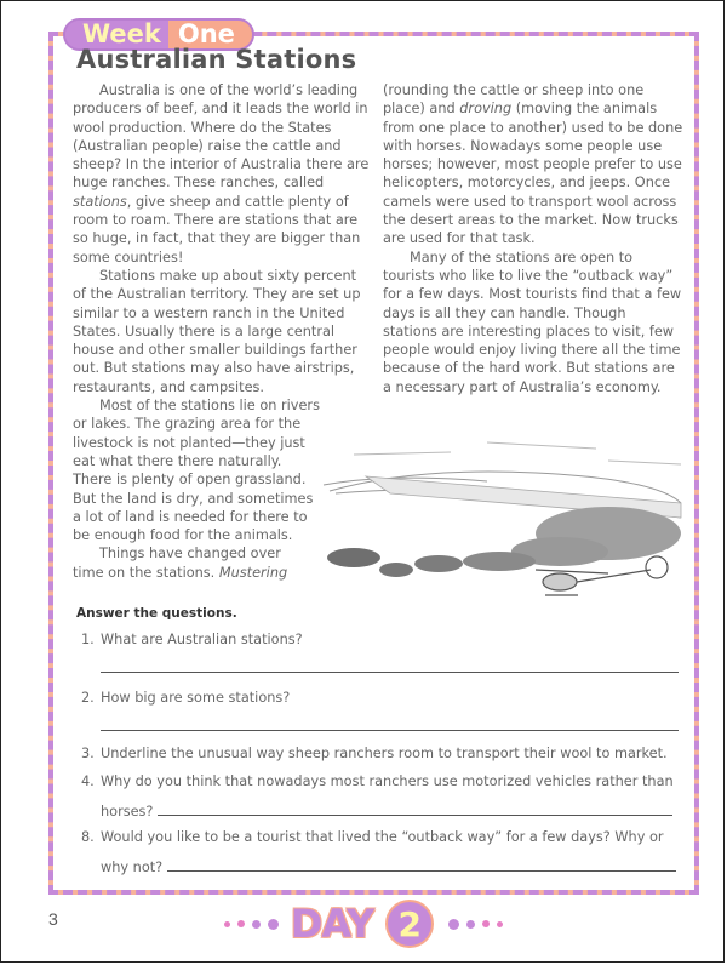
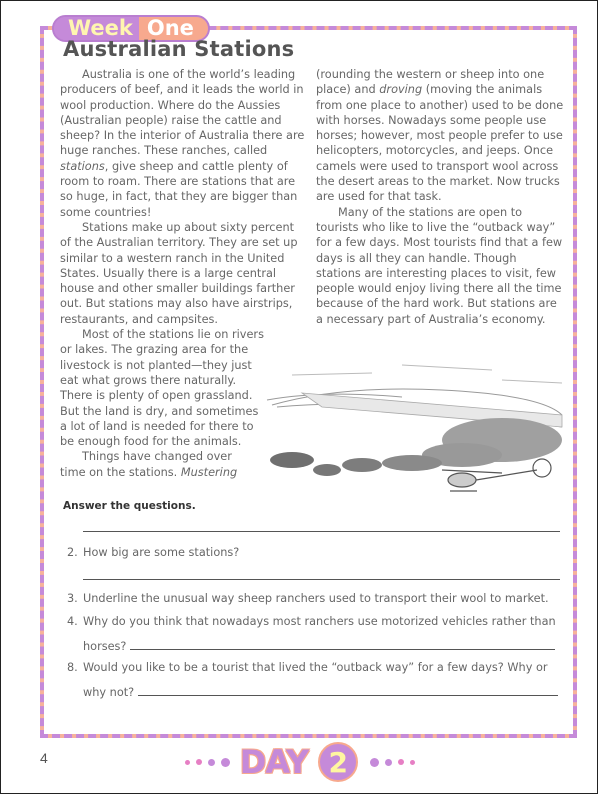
  Week
  One
  Australian Stations
- Australia is one of the world’s leading producers of beef, and it leads the world in wool production. Where do the States (Australian people) raise the cattle and sheep? In the interior of Australia there are huge ranches. These ranches, called stations, give sheep and cattle plenty of room to roam. There are stations that are so huge, in fact, that they are bigger than some countries!
+ Australia is one of the world’s leading producers of beef, and it leads the world in wool production. Where do the Aussies (Australian people) raise the cattle and sheep? In the interior of Australia there are huge ranches. These ranches, called stations, give sheep and cattle plenty of room to roam. There are stations that are so huge, in fact, that they are bigger than some countries!
  Stations make up about sixty percent of the Australian territory. They are set up similar to a western ranch in the United States. Usually there is a large central house and other smaller buildings farther out. But stations may also have airstrips, restaurants, and campsites.
- Most of the stations lie on rivers or lakes. The grazing area for the livestock is not planted—they just eat what there there naturally. There is plenty of open grassland. But the land is dry, and sometimes a lot of land is needed for there to be enough food for the animals.
+ Most of the stations lie on rivers or lakes. The grazing area for the livestock is not planted—they just eat what grows there naturally. There is plenty of open grassland. But the land is dry, and sometimes a lot of land is needed for there to be enough food for the animals.
  Things have changed over time on the stations. Mustering
- (rounding the cattle or sheep into one place) and droving (moving the animals from one place to another) used to be done with horses. Nowadays some people use horses; however, most people prefer to use helicopters, motorcycles, and jeeps. Once camels were used to transport wool across the desert areas to the market. Now trucks are used for that task.
+ (rounding the western or sheep into one place) and droving (moving the animals from one place to another) used to be done with horses. Nowadays some people use horses; however, most people prefer to use helicopters, motorcycles, and jeeps. Once camels were used to transport wool across the desert areas to the market. Now trucks are used for that task.
  Many of the stations are open to tourists who like to live the “outback way” for a few days. Most tourists find that a few days is all they can handle. Though stations are interesting places to visit, few people would enjoy living there all the time because of the hard work. But stations are a necessary part of Australia’s economy.
  Answer the questions.
- 1.
- What are Australian stations?
  2.
  How big are some stations?
  3.
- Underline the unusual way sheep ranchers room to transport their wool to market.
+ Underline the unusual way sheep ranchers used to transport their wool to market.
  4.
  Why do you think that nowadays most ranchers use motorized vehicles rather than
  horses?
  8.
  Would you like to be a tourist that lived the “outback way” for a few days? Why or
  why not?
- 3
+ 4
  DAY
  2
